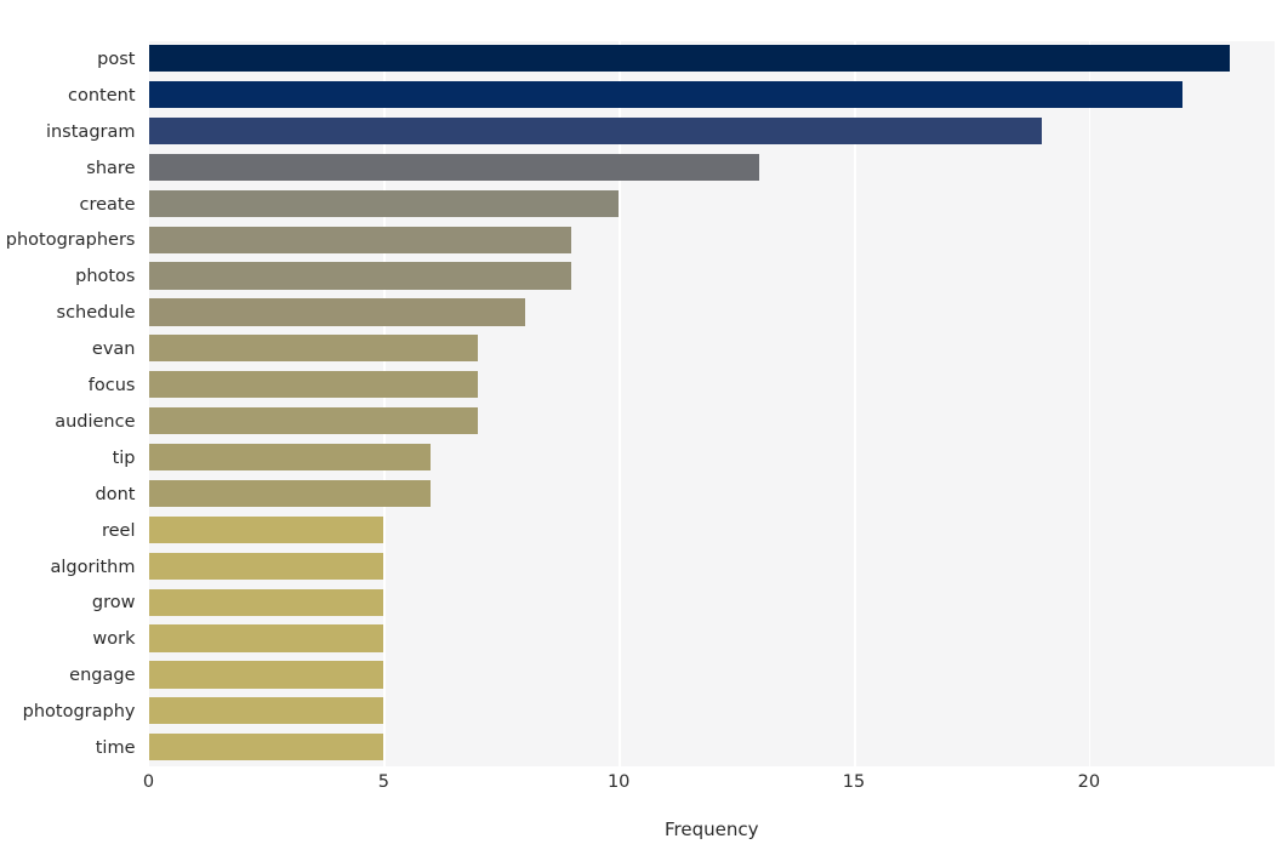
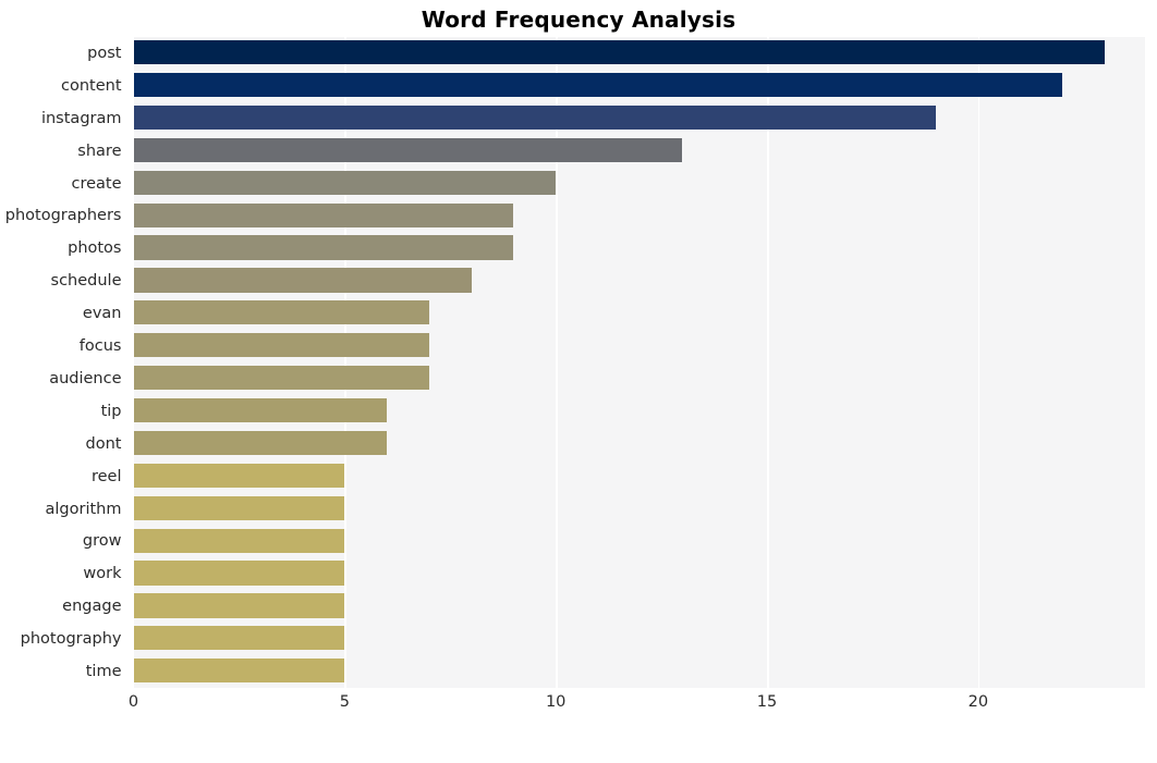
+ Word Frequency Analysis
  post
  content
  instagram
  share
  create
  photographers
  photos
  schedule
  evan
  focus
  audience
  tip
  dont
  reel
  algorithm
  grow
  work
  engage
  photography
  time
  0
  5
  10
  15
  20
- Frequency
